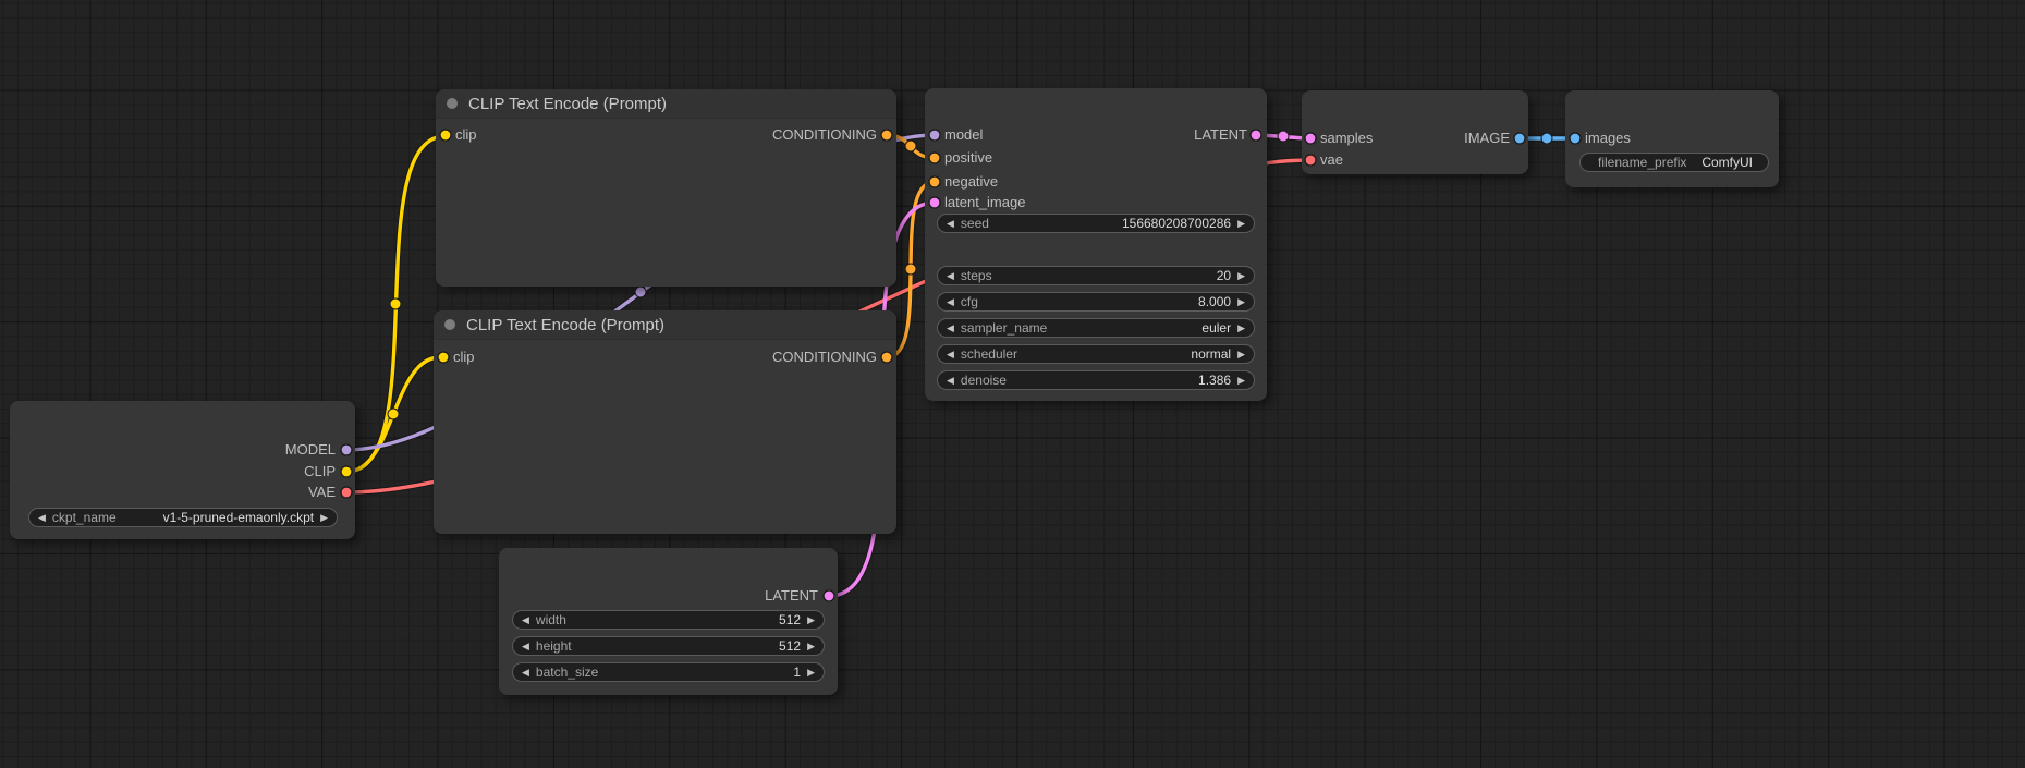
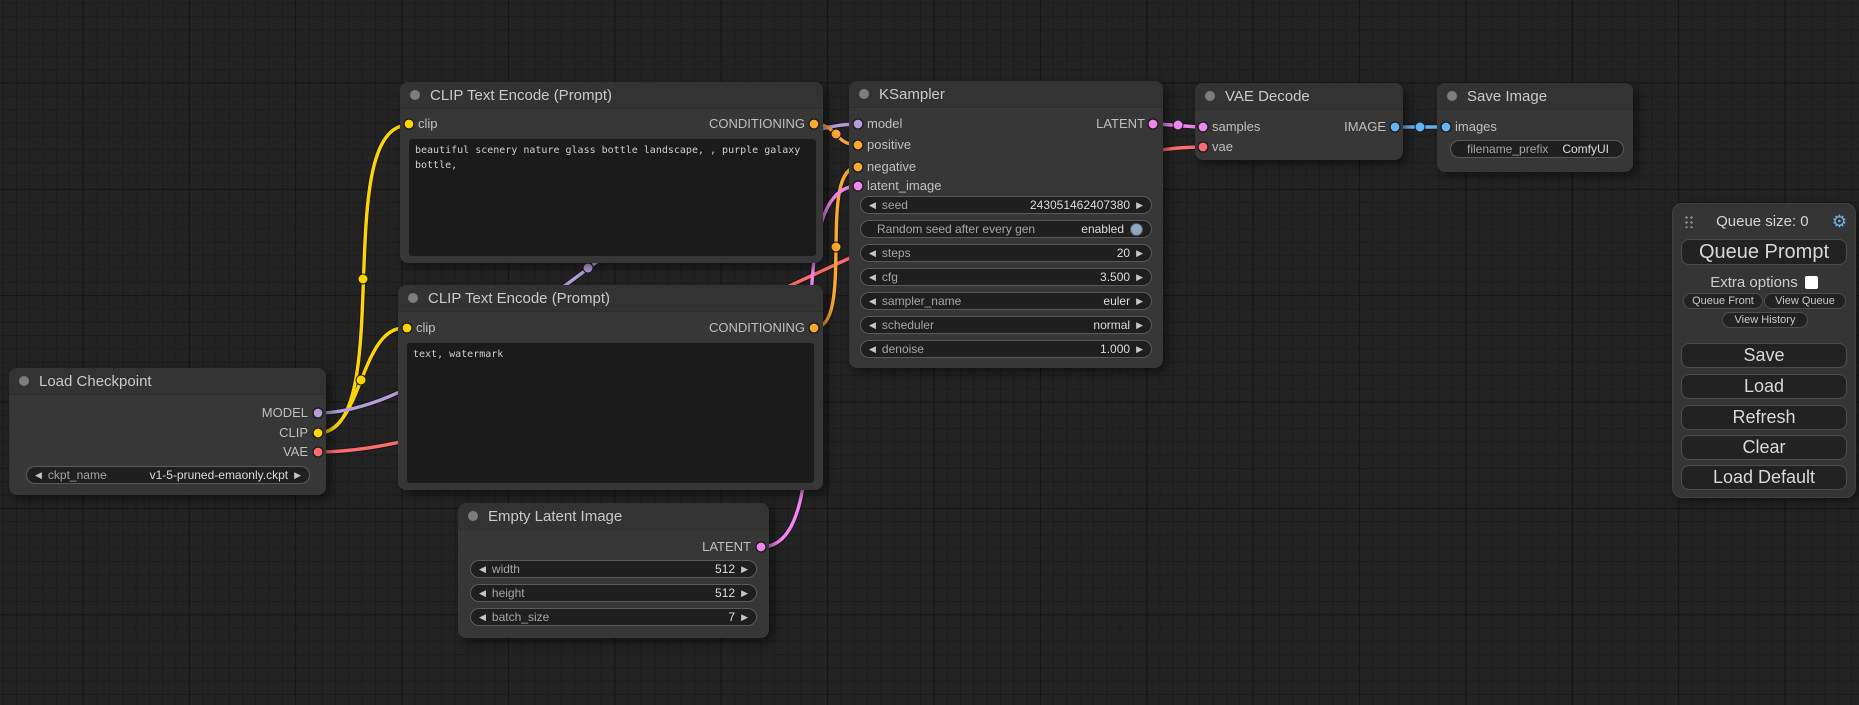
+ Load Checkpoint
  MODEL
  CLIP
  VAE
  ◀
  ckpt_name
  v1-5-pruned-emaonly.ckpt
  ▶
  CLIP Text Encode (Prompt)
  clip
  CONDITIONING
+ beautiful scenery nature glass bottle landscape, , purple galaxy bottle,
  CLIP Text Encode (Prompt)
  clip
  CONDITIONING
+ text, watermark
+ KSampler
  model
  positive
  negative
  latent_image
  LATENT
  ◀
  seed
- 156680208700286
+ 243051462407380
  ▶
+ Random seed after every gen
+ enabled
  ◀
  steps
  20
  ▶
  ◀
  cfg
- 8.000
+ 3.500
  ▶
  ◀
  sampler_name
  euler
  ▶
  ◀
  scheduler
  normal
  ▶
  ◀
  denoise
- 1.386
+ 1.000
  ▶
+ VAE Decode
  samples
  vae
  IMAGE
+ Save Image
  images
  filename_prefix
  ComfyUI
+ Empty Latent Image
  LATENT
  ◀
  width
  512
  ▶
  ◀
  height
  512
  ▶
  ◀
  batch_size
- 1
+ 7
  ▶
+ Queue size: 0
+ ⚙
+ Queue Prompt
+ Extra options
+ Queue Front
+ View Queue
+ View History
+ Save
+ Load
+ Refresh
+ Clear
+ Load Default
